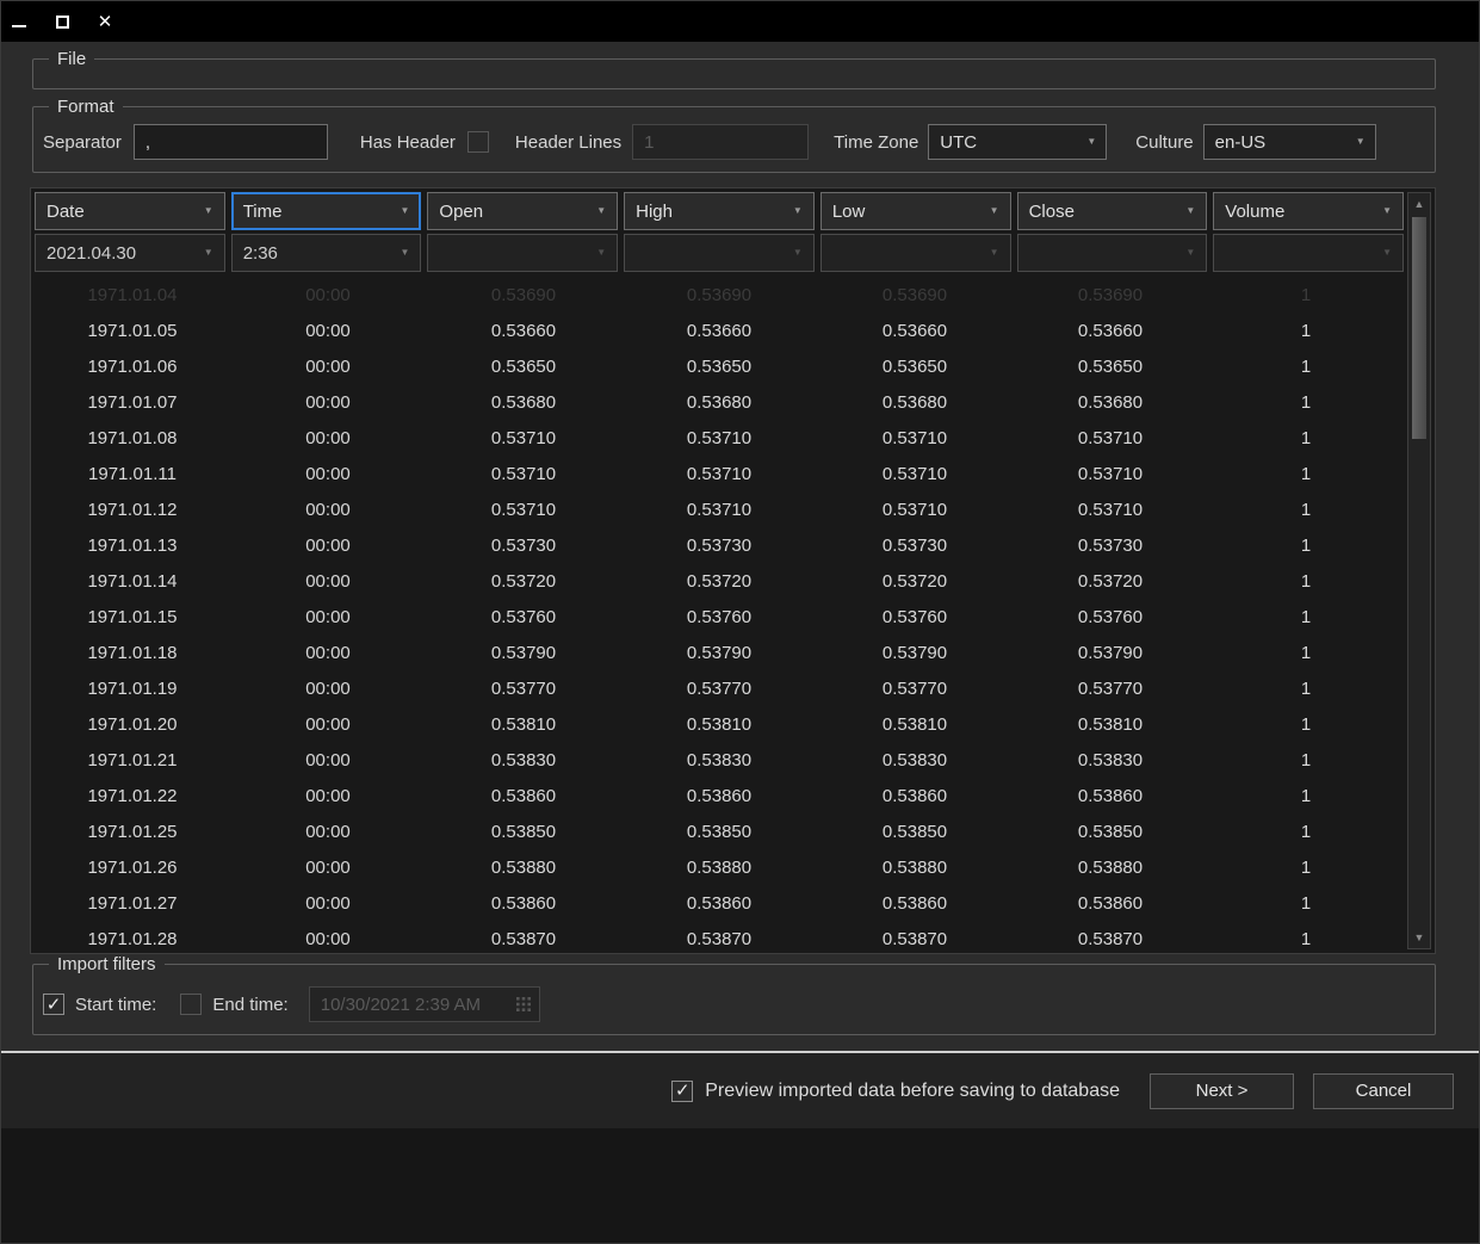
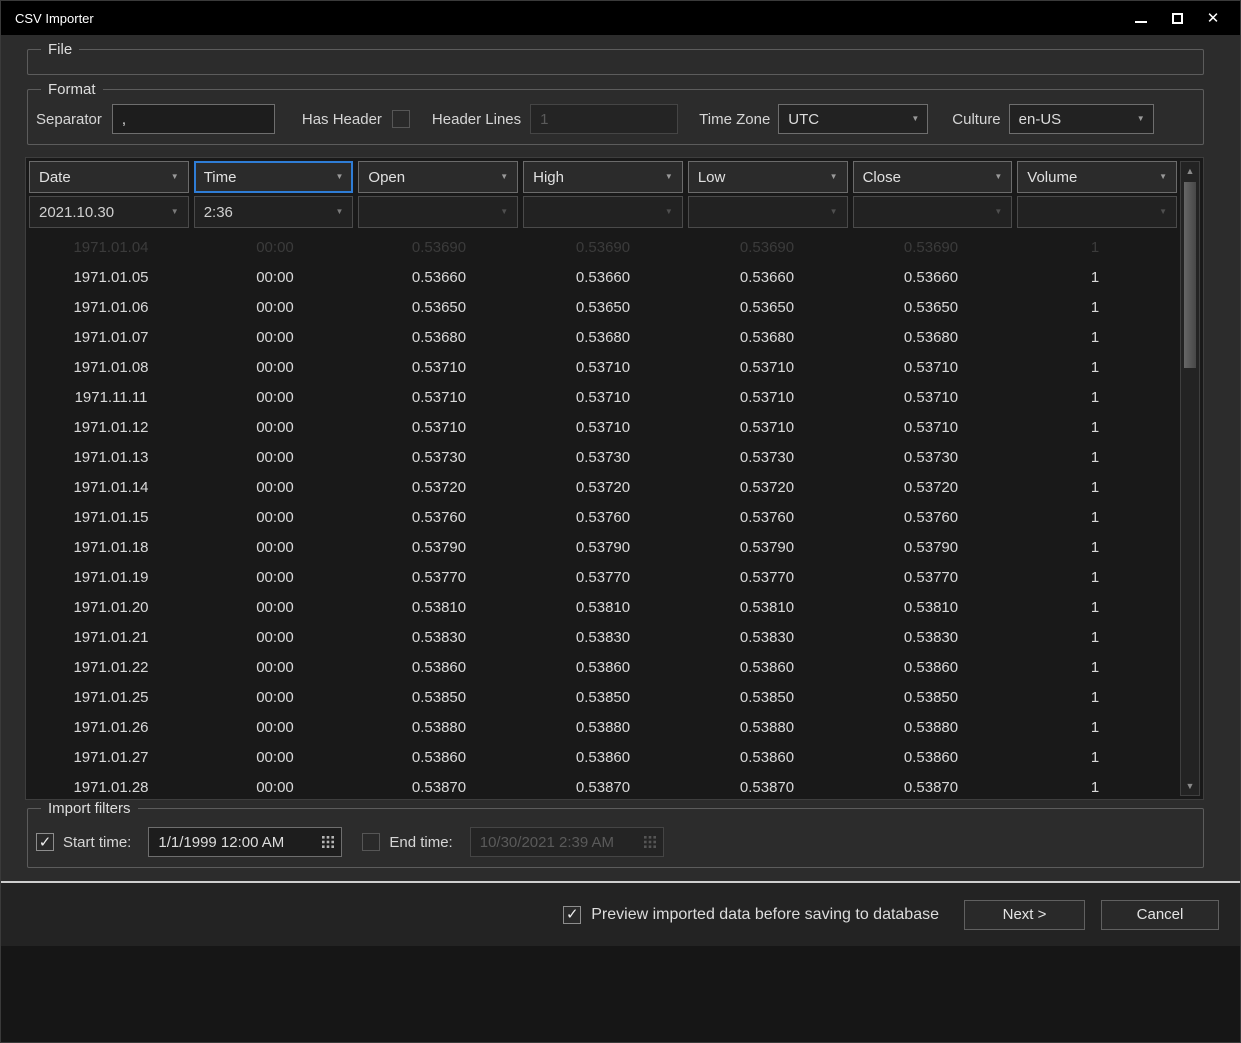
+ CSV Importer
  ✕
  File
  Format
  Separator
  ,
  Has Header
  Header Lines
  1
  Time Zone
  UTC
  ▼
  Culture
  en-US
  ▼
  Date
  ▼
  Time
  ▼
  Open
  ▼
  High
  ▼
  Low
  ▼
  Close
  ▼
  Volume
  ▼
- 2021.04.30
+ 2021.10.30
  ▼
  2:36
  ▼
  ▼
  ▼
  ▼
  ▼
  ▼
  1971.01.04
  00:00
  0.53690
  0.53690
  0.53690
  0.53690
  1
  1971.01.05
  00:00
  0.53660
  0.53660
  0.53660
  0.53660
  1
  1971.01.06
  00:00
  0.53650
  0.53650
  0.53650
  0.53650
  1
  1971.01.07
  00:00
  0.53680
  0.53680
  0.53680
  0.53680
  1
  1971.01.08
  00:00
  0.53710
  0.53710
  0.53710
  0.53710
  1
- 1971.01.11
+ 1971.11.11
  00:00
  0.53710
  0.53710
  0.53710
  0.53710
  1
  1971.01.12
  00:00
  0.53710
  0.53710
  0.53710
  0.53710
  1
  1971.01.13
  00:00
  0.53730
  0.53730
  0.53730
  0.53730
  1
  1971.01.14
  00:00
  0.53720
  0.53720
  0.53720
  0.53720
  1
  1971.01.15
  00:00
  0.53760
  0.53760
  0.53760
  0.53760
  1
  1971.01.18
  00:00
  0.53790
  0.53790
  0.53790
  0.53790
  1
  1971.01.19
  00:00
  0.53770
  0.53770
  0.53770
  0.53770
  1
  1971.01.20
  00:00
  0.53810
  0.53810
  0.53810
  0.53810
  1
  1971.01.21
  00:00
  0.53830
  0.53830
  0.53830
  0.53830
  1
  1971.01.22
  00:00
  0.53860
  0.53860
  0.53860
  0.53860
  1
  1971.01.25
  00:00
  0.53850
  0.53850
  0.53850
  0.53850
  1
  1971.01.26
  00:00
  0.53880
  0.53880
  0.53880
  0.53880
  1
  1971.01.27
  00:00
  0.53860
  0.53860
  0.53860
  0.53860
  1
  1971.01.28
  00:00
  0.53870
  0.53870
  0.53870
  0.53870
  1
  ▲
  ▼
  Import filters
  ✓
  Start time:
+ 1/1/1999 12:00 AM
  End time:
  10/30/2021 2:39 AM
  ✓
  Preview imported data before saving to database
  Next >
  Cancel
